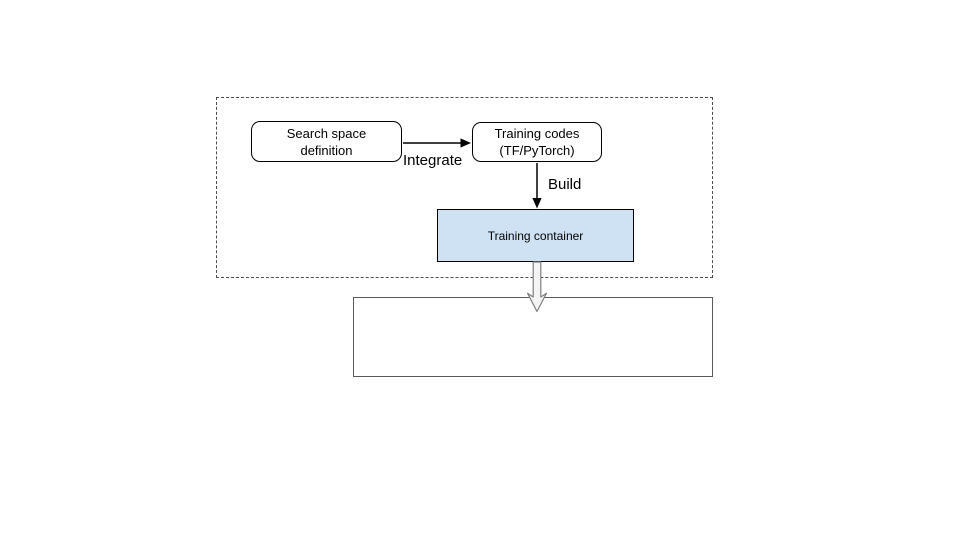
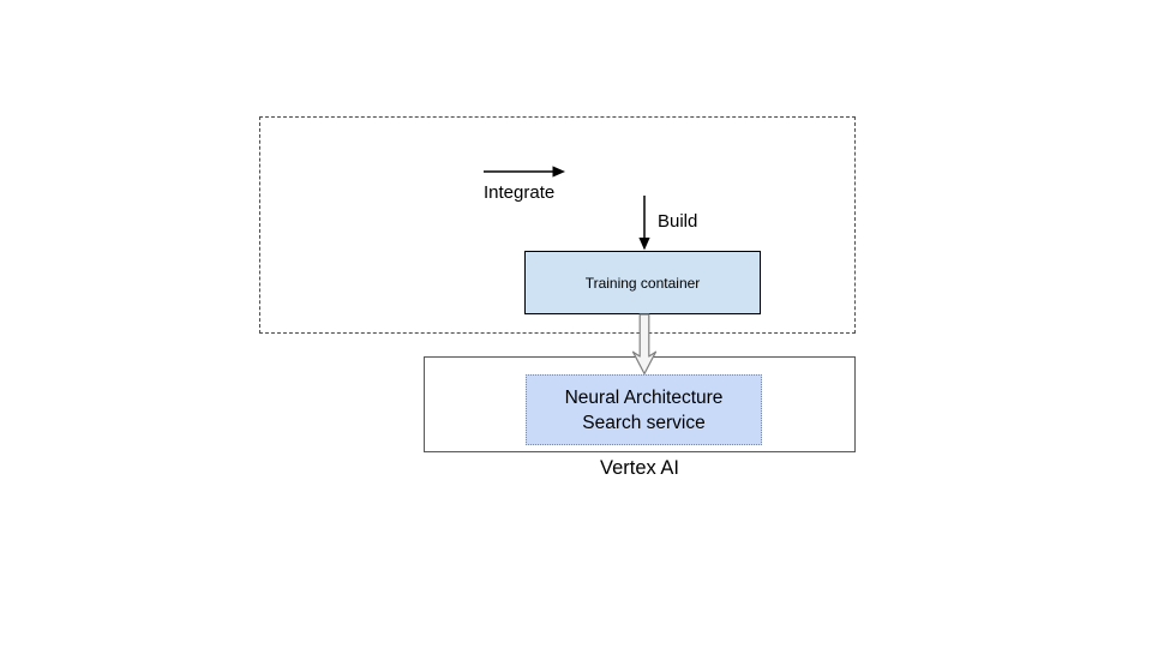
- Search space
- definition
- Training codes
- (TF/PyTorch)
  Training container
+ Neural Architecture
+ Search service
  Integrate
  Build
+ Vertex AI
